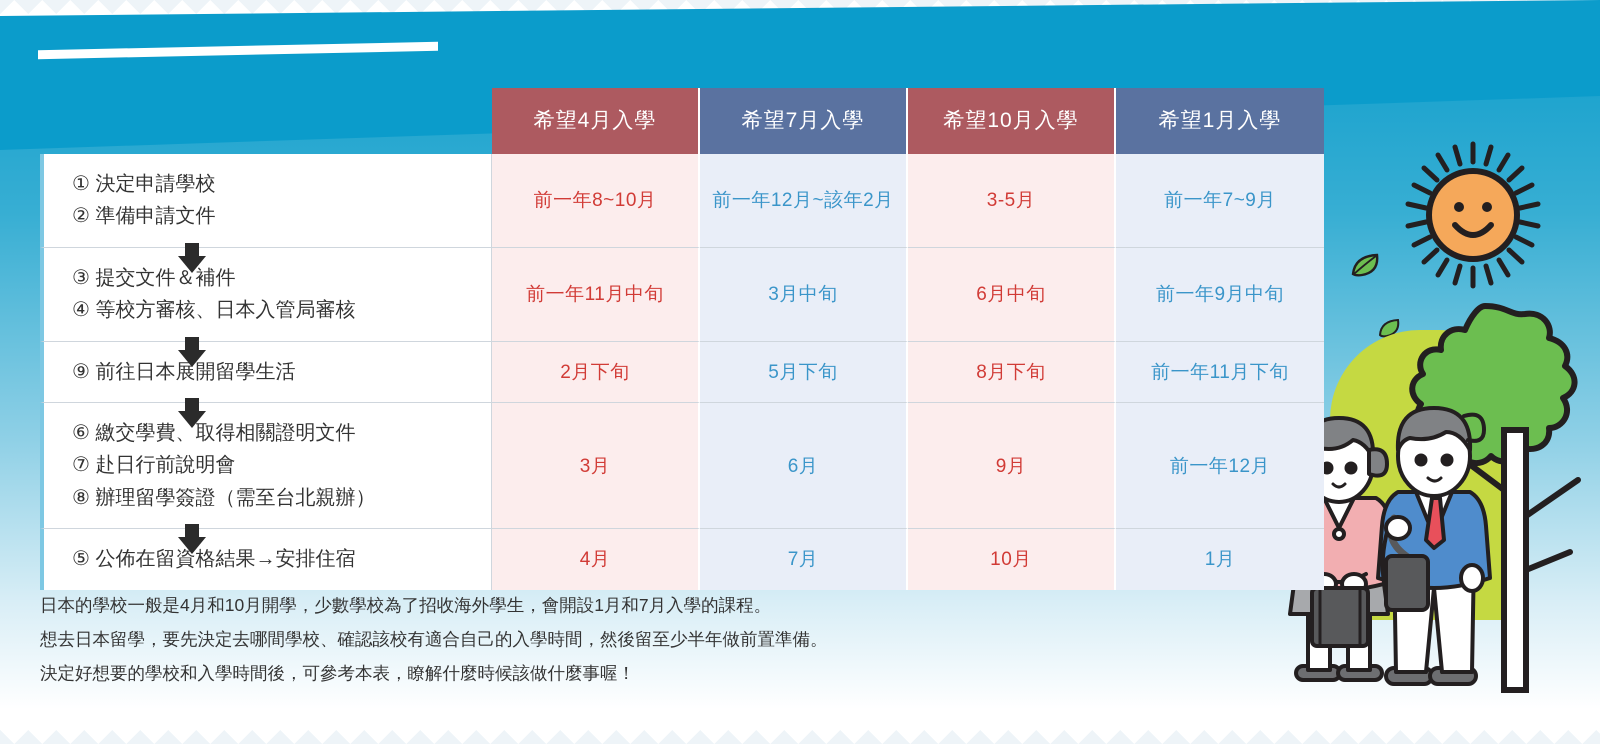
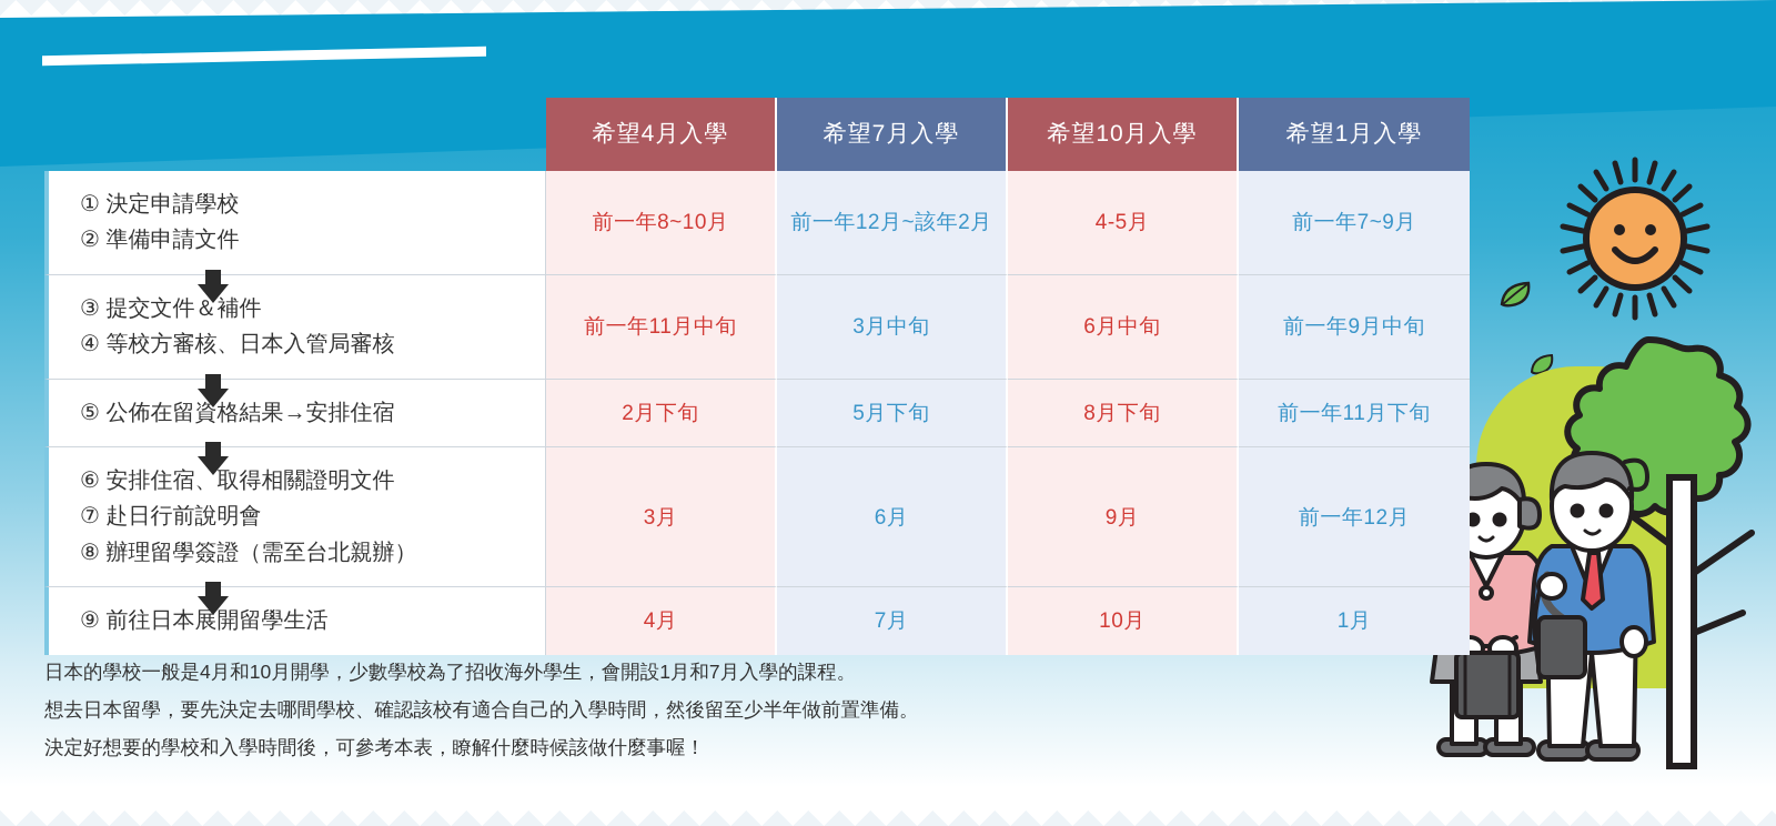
  	希望4月入學	希望7月入學	希望10月入學	希望1月入學
- ① 決定申請學校 ② 準備申請文件	前一年8~10月	前一年12月~該年2月	3-5月	前一年7~9月
+ ① 決定申請學校 ② 準備申請文件	前一年8~10月	前一年12月~該年2月	4-5月	前一年7~9月
  ③ 提交文件＆補件 ④ 等校方審核、日本入管局審核	前一年11月中旬	3月中旬	6月中旬	前一年9月中旬
- ⑨ 前往日本展開留學生活	2月下旬	5月下旬	8月下旬	前一年11月下旬
+ ⑤ 公佈在留資格結果→安排住宿	2月下旬	5月下旬	8月下旬	前一年11月下旬
- ⑥ 繳交學費、取得相關證明文件 ⑦ 赴日行前說明會 ⑧ 辦理留學簽證（需至台北親辦）	3月	6月	9月	前一年12月
+ ⑥ 安排住宿、取得相關證明文件 ⑦ 赴日行前說明會 ⑧ 辦理留學簽證（需至台北親辦）	3月	6月	9月	前一年12月
- ⑤ 公佈在留資格結果→安排住宿	4月	7月	10月	1月
+ ⑨ 前往日本展開留學生活	4月	7月	10月	1月
  日本的學校一般是4月和10月開學，少數學校為了招收海外學生，會開設1月和7月入學的課程。
  想去日本留學，要先決定去哪間學校、確認該校有適合自己的入學時間，然後留至少半年做前置準備。
  決定好想要的學校和入學時間後，可參考本表，瞭解什麼時候該做什麼事喔！
